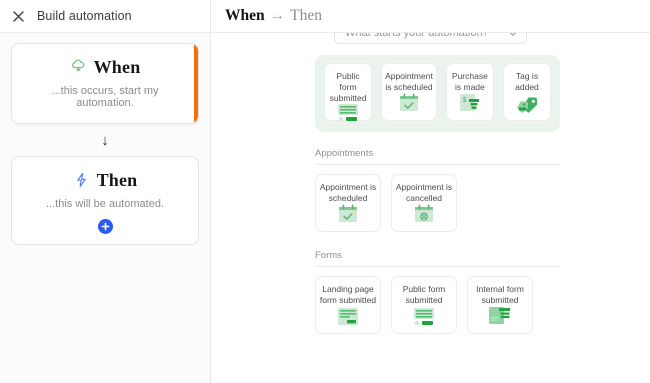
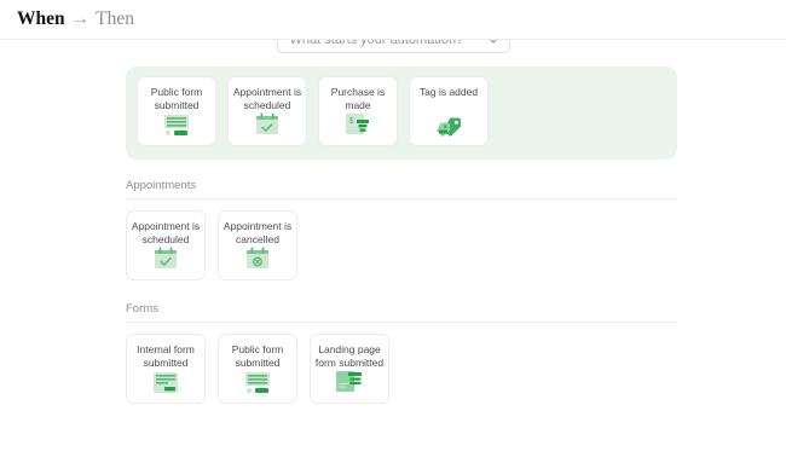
- Build automation
- When
- ...this occurs, start my automation.
- ↓
- Then
- ...this will be automated.
  When → Then
  What starts your automation?
  Public form submitted
  Appointment is scheduled
  Purchase is made
  Tag is added
  Appointments
  Appointment is scheduled
  Appointment is cancelled
  Forms
- Landing page form submitted
+ Internal form submitted
  Public form submitted
- Internal form submitted
+ Landing page form submitted
